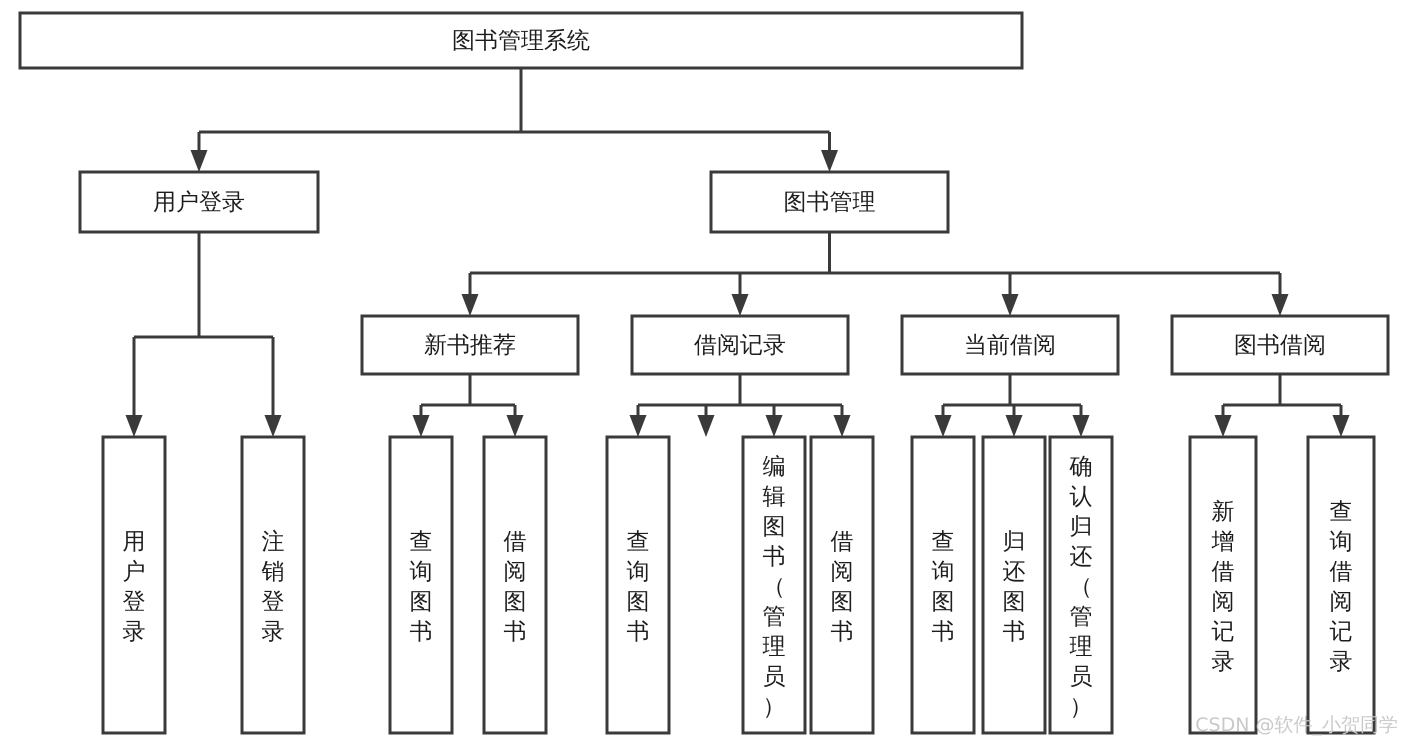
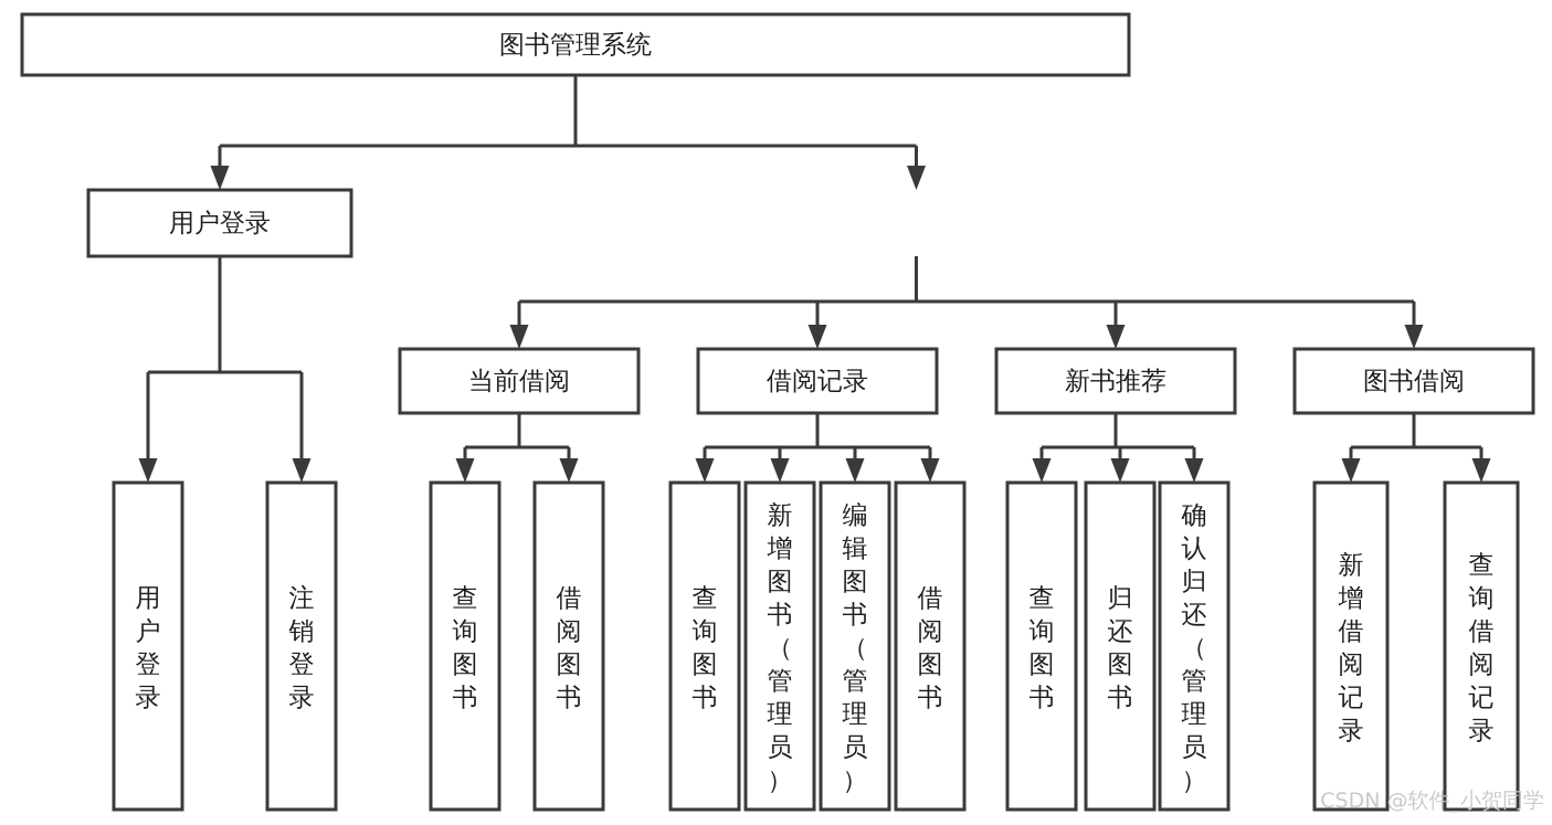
  图书管理系统
  用户登录
- 图书管理
- 新书推荐
+ 当前借阅
  借阅记录
- 当前借阅
+ 新书推荐
  图书借阅
  用户登录
  注销登录
  查询图书
  借阅图书
  查询图书
+ 新增图书（管理员）
  编辑图书（管理员）
  借阅图书
  查询图书
  归还图书
  确认归还（管理员）
  新增借阅记录
  查询借阅记录
  CSDN @软件_小贺同学
